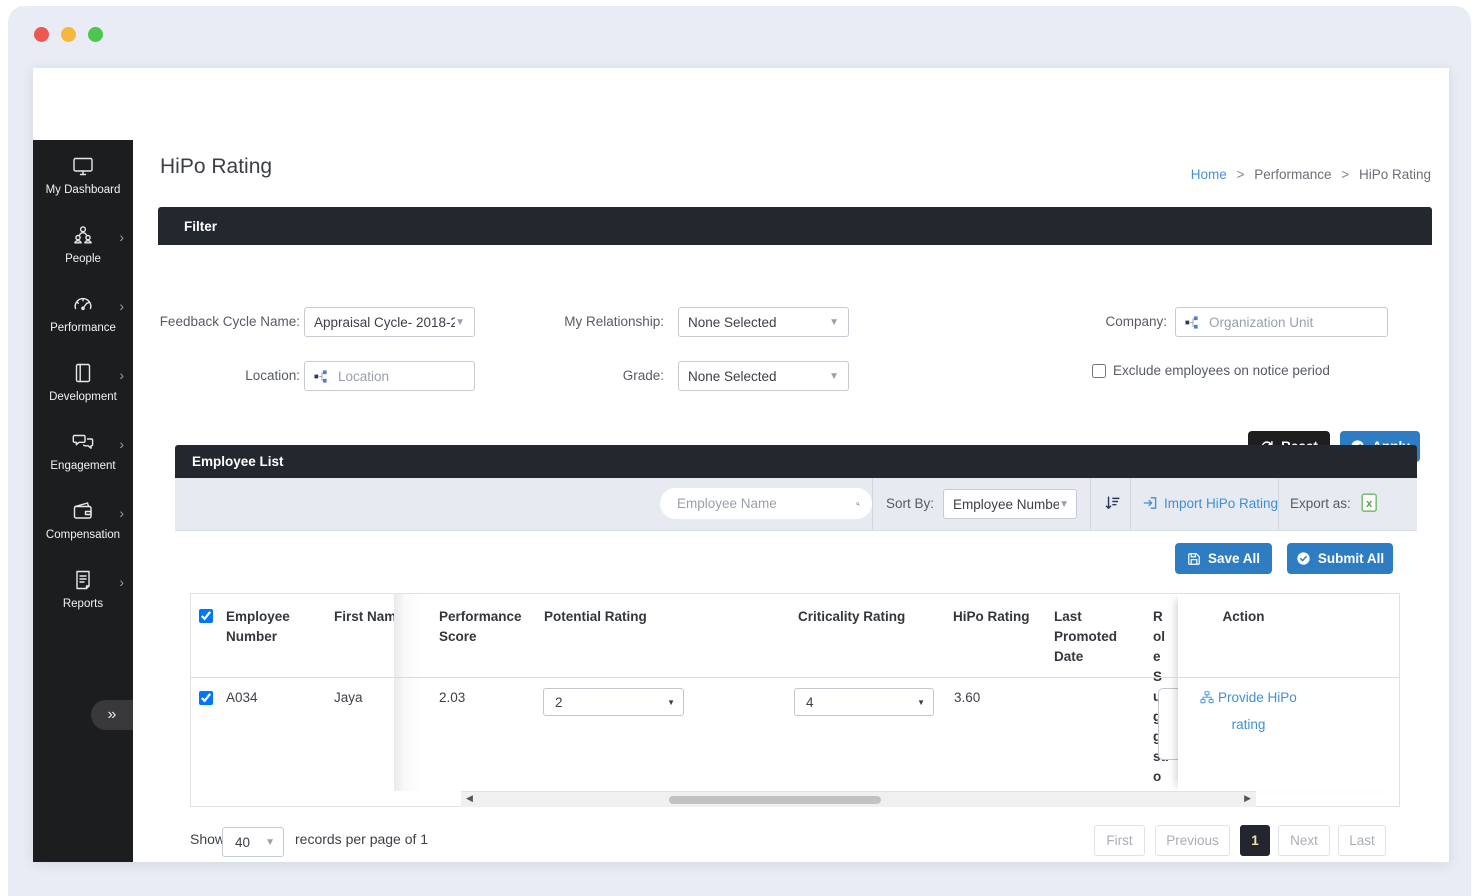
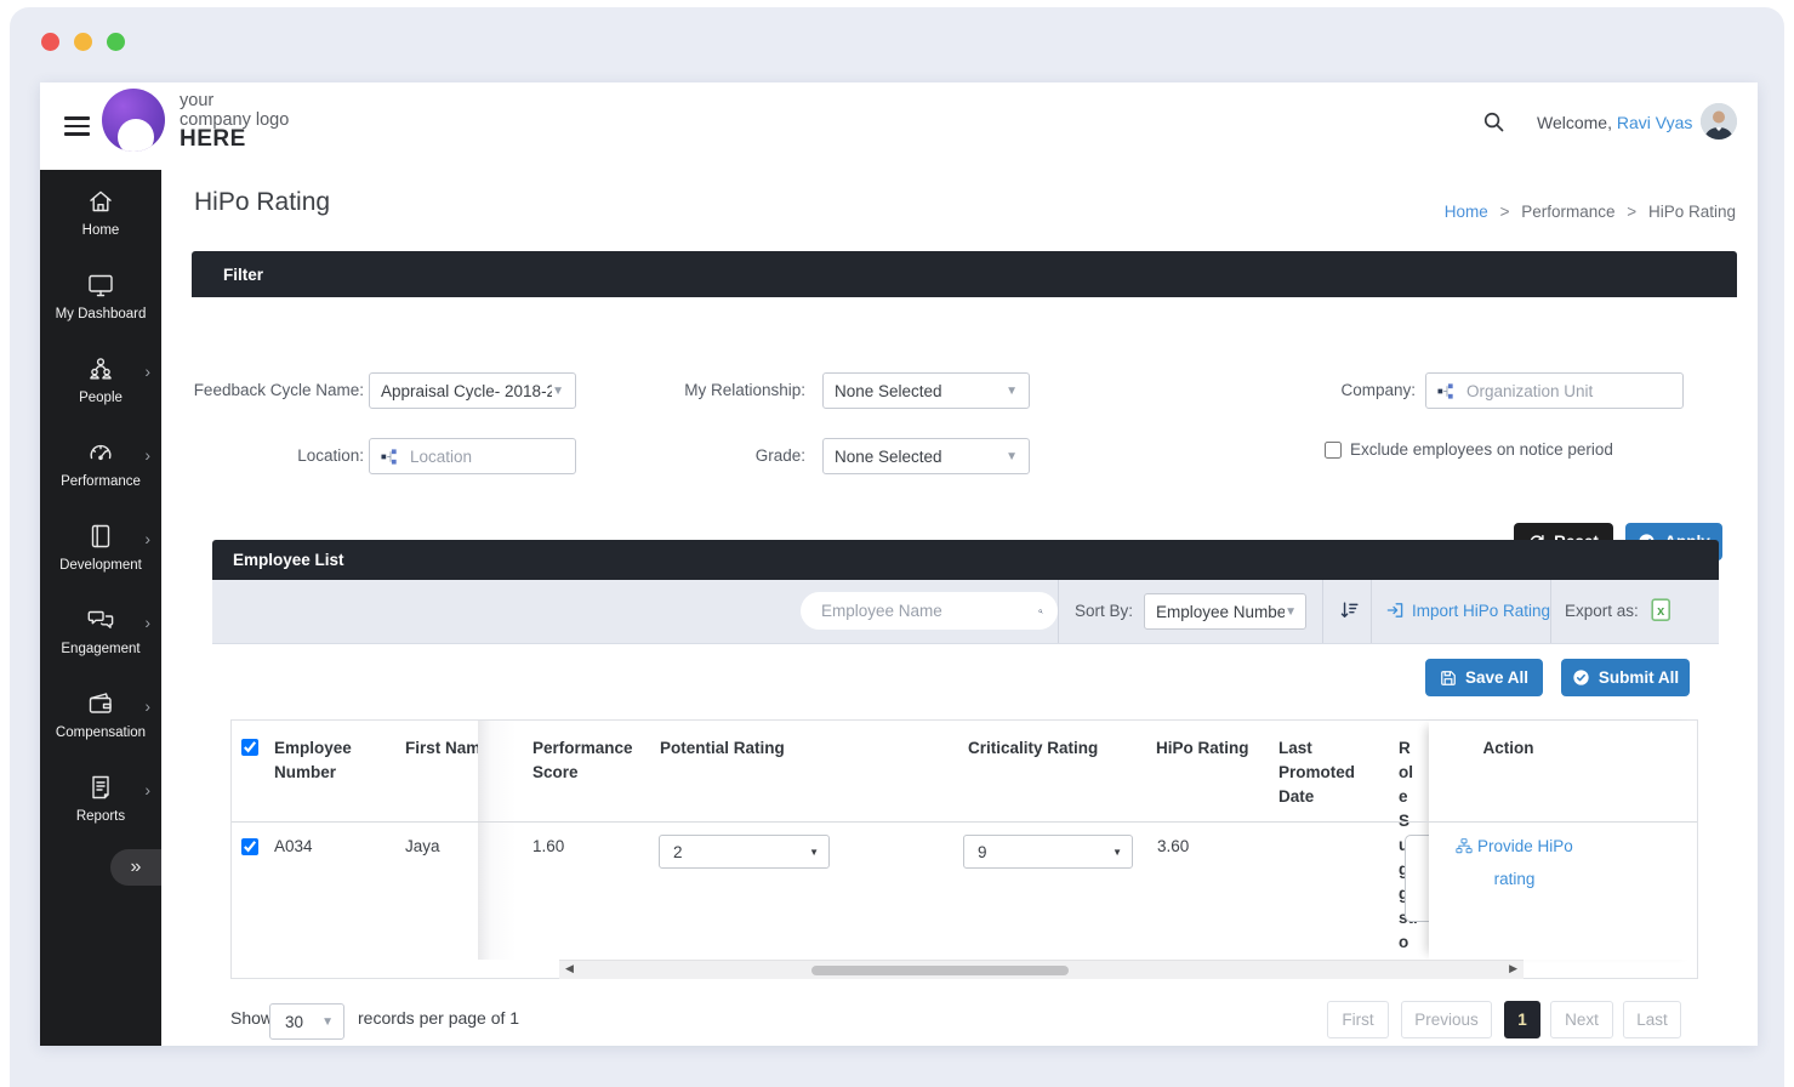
+ your
+ company logo
+ HERE
+ Welcome, Ravi Vyas
+ Home
  My Dashboard
  People
  ›
  Performance
  ›
  Development
  ›
  Engagement
  ›
  Compensation
  ›
  Reports
  ›
  »
  HiPo Rating
  Home > Performance > HiPo Rating
  Filter
  Feedback Cycle Name:
  Appraisal Cycle- 2018-2
  ▼
  My Relationship:
  None Selected
  ▼
  Company:
  Organization Unit
  Location:
  Location
  Grade:
  None Selected
  ▼
  Exclude employees on notice period
  Employee List
  Employee Name
  Sort By:
  Employee Numbe
  ▼
  Import HiPo Rating
  Export as:
  x
  Save All
  Submit All
  Employee Number
  First Nam
  Performance Score
  Potential Rating
  Criticality Rating
  HiPo Rating
  Last Promoted Date
  A034
  Jaya
- 2.03
+ 1.60
  2
  ▼
- 4
+ 9
  ▼
  3.60
  Action
  Provide HiPo rating
  ◀
  ▶
  Show
- 40
+ 30
  ▼
  records per page of 1
  First
  Previous
  1
  Next
  Last
